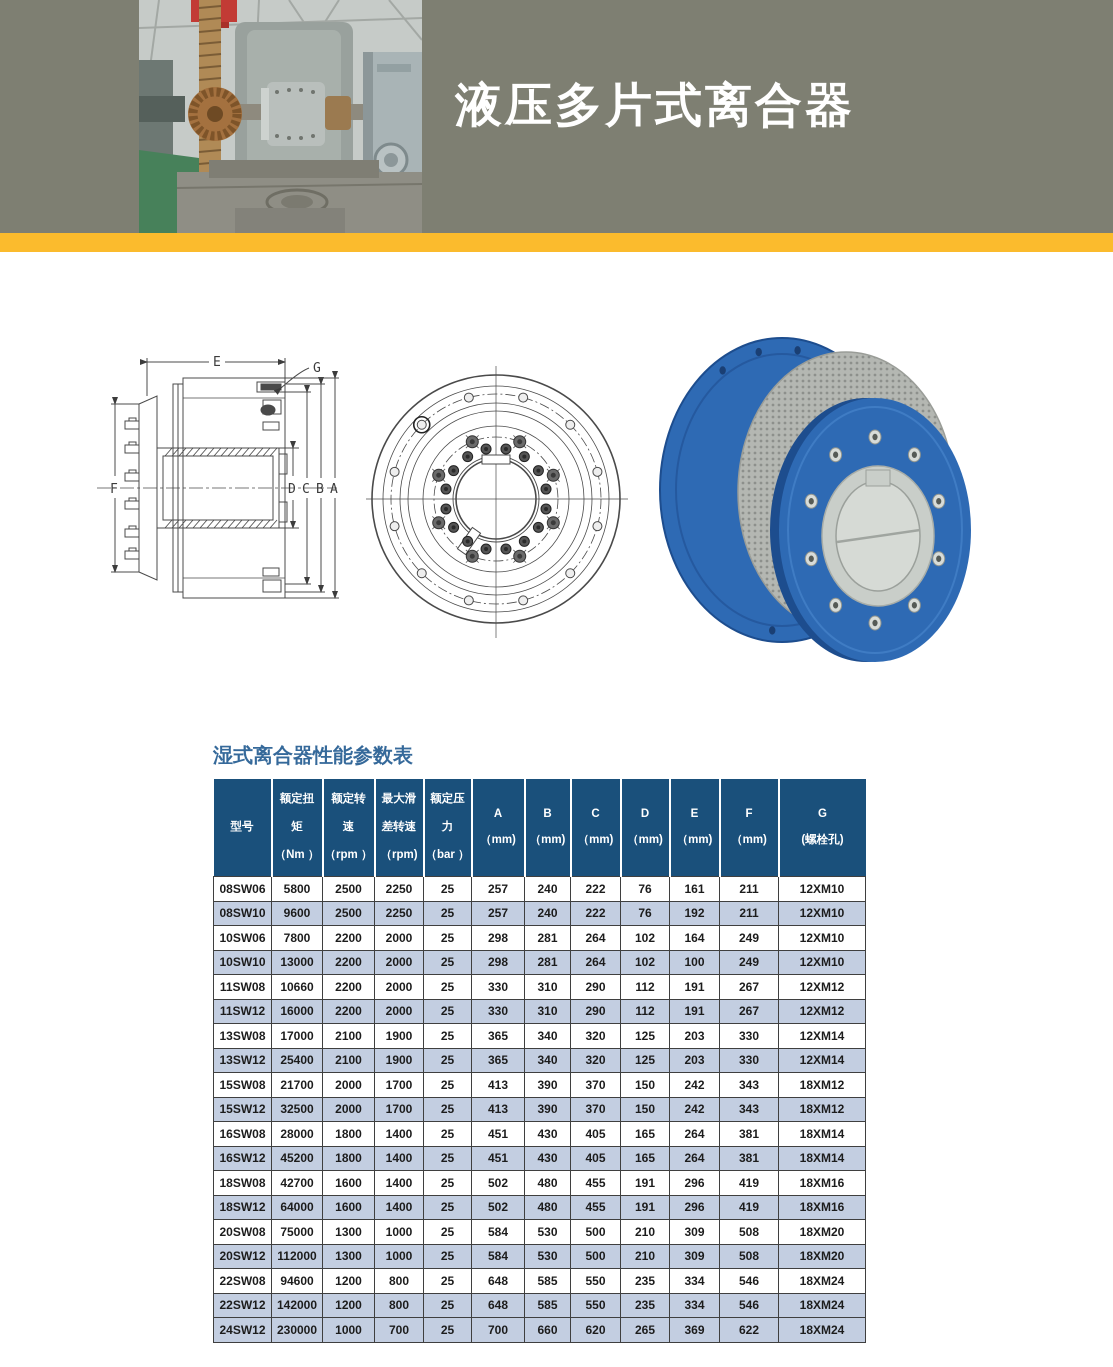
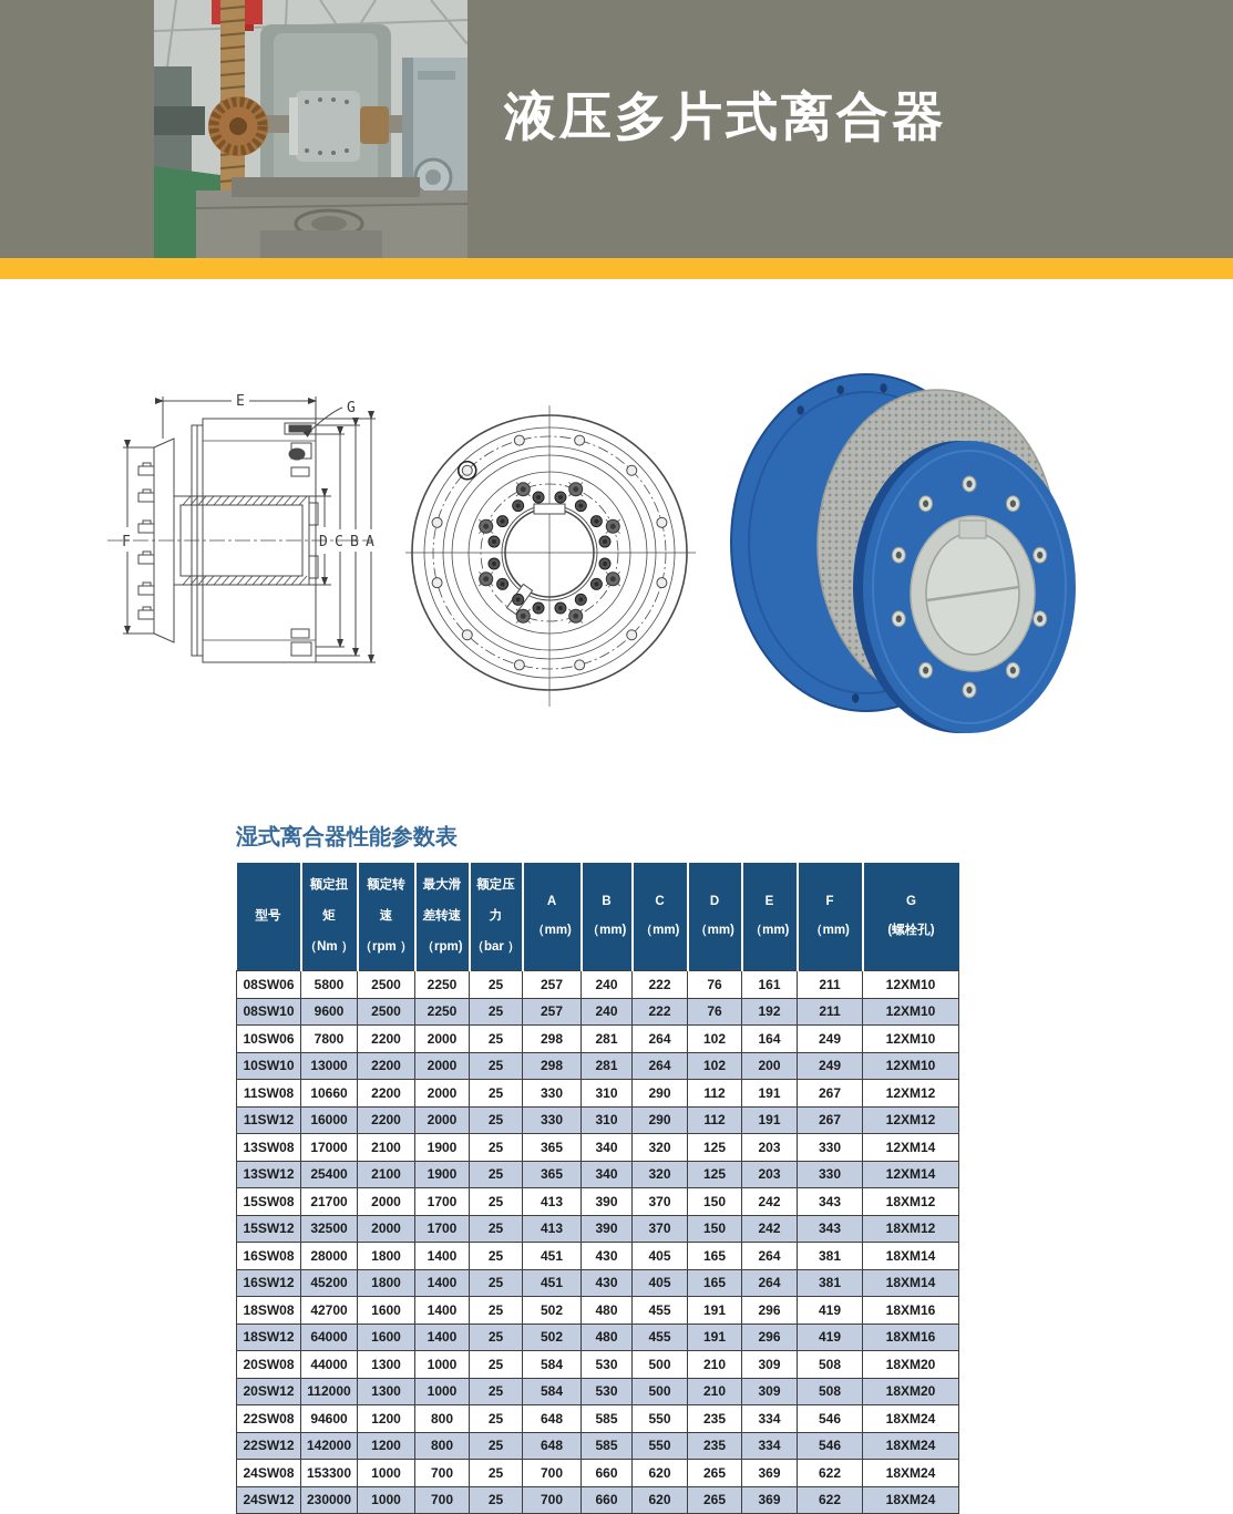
  液压多片式离合器
  E
  G
  F
  D
  C
  B
  A
  湿式离合器性能参数表
  型号	额定扭矩（Nm ）	额定转速（rpm ）	最大滑差转速（rpm)	额定压力（bar ）	A（mm)	B（mm)	C（mm)	D（mm)	E（mm)	F（mm)	G(螺栓孔)
  08SW06	5800	2500	2250	25	257	240	222	76	161	211	12XM10
  08SW10	9600	2500	2250	25	257	240	222	76	192	211	12XM10
  10SW06	7800	2200	2000	25	298	281	264	102	164	249	12XM10
- 10SW10	13000	2200	2000	25	298	281	264	102	100	249	12XM10
+ 10SW10	13000	2200	2000	25	298	281	264	102	200	249	12XM10
  11SW08	10660	2200	2000	25	330	310	290	112	191	267	12XM12
  11SW12	16000	2200	2000	25	330	310	290	112	191	267	12XM12
  13SW08	17000	2100	1900	25	365	340	320	125	203	330	12XM14
  13SW12	25400	2100	1900	25	365	340	320	125	203	330	12XM14
  15SW08	21700	2000	1700	25	413	390	370	150	242	343	18XM12
  15SW12	32500	2000	1700	25	413	390	370	150	242	343	18XM12
  16SW08	28000	1800	1400	25	451	430	405	165	264	381	18XM14
  16SW12	45200	1800	1400	25	451	430	405	165	264	381	18XM14
  18SW08	42700	1600	1400	25	502	480	455	191	296	419	18XM16
  18SW12	64000	1600	1400	25	502	480	455	191	296	419	18XM16
- 20SW08	75000	1300	1000	25	584	530	500	210	309	508	18XM20
+ 20SW08	44000	1300	1000	25	584	530	500	210	309	508	18XM20
  20SW12	112000	1300	1000	25	584	530	500	210	309	508	18XM20
  22SW08	94600	1200	800	25	648	585	550	235	334	546	18XM24
  22SW12	142000	1200	800	25	648	585	550	235	334	546	18XM24
+ 24SW08	153300	1000	700	25	700	660	620	265	369	622	18XM24
  24SW12	230000	1000	700	25	700	660	620	265	369	622	18XM24
